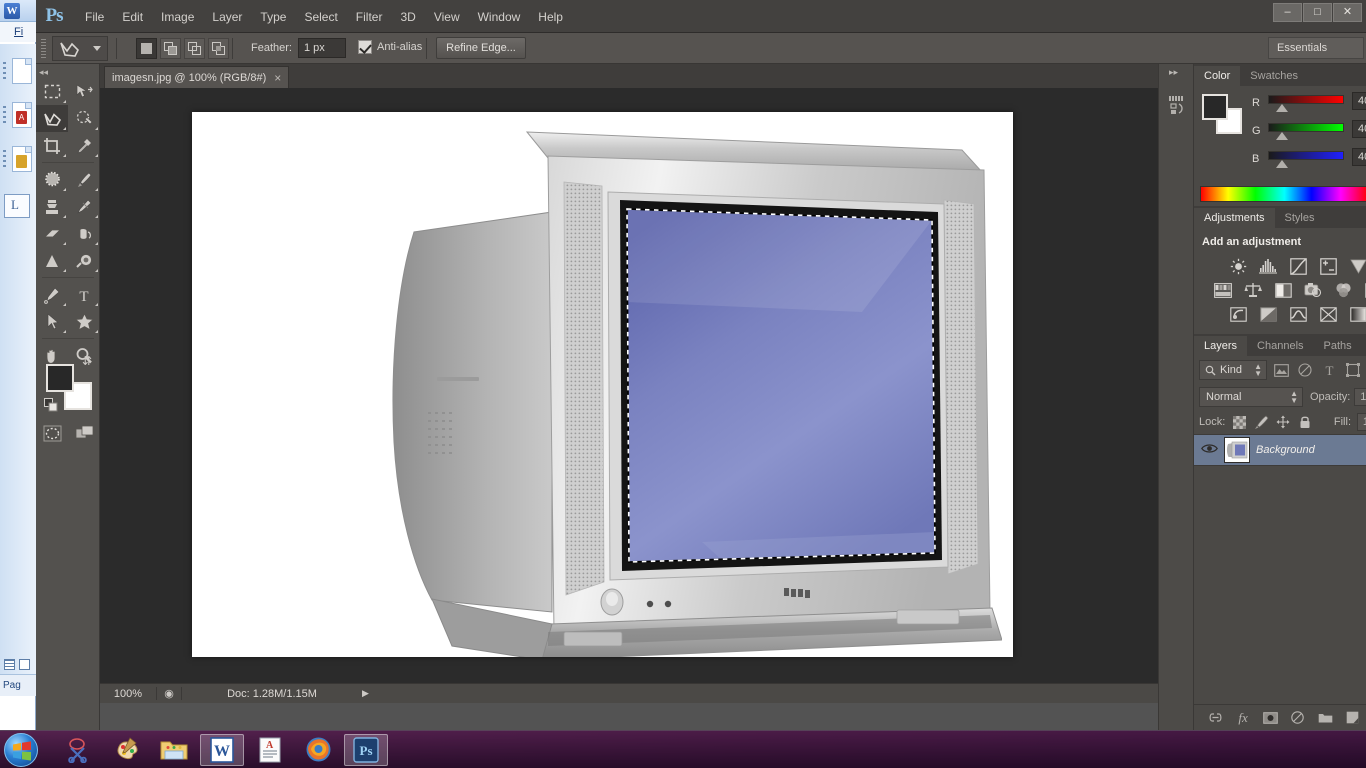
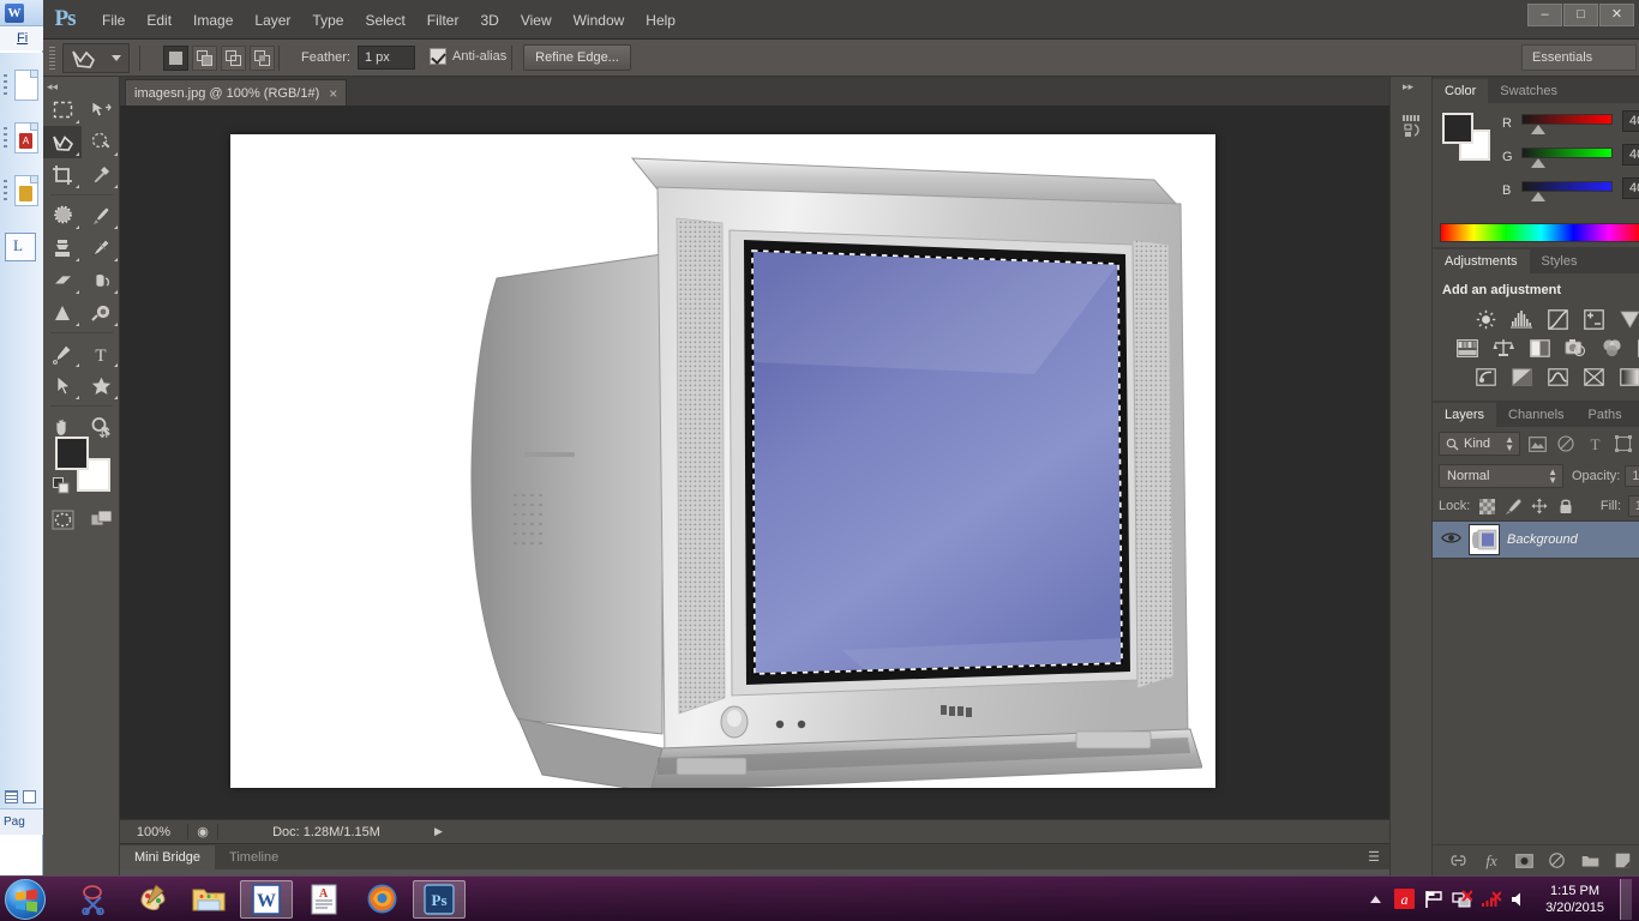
  W
  Fi
  A
  Pag
  Ps
  File
  Edit
  Image
  Layer
  Type
  Select
  Filter
  3D
  View
  Window
  Help
  –
  □
  ✕
  Feather:
  1 px
  Anti-alias
  Refine Edge...
  Essentials
  ◂◂
  T
  ⇵
- imagesn.jpg @ 100% (RGB/8#)
+ imagesn.jpg @ 100% (RGB/1#)
  ×
  100%
  ◉
  Doc: 1.28M/1.15M
  ▶
+ Mini Bridge
+ Timeline
+ ☰
  ▸▸
  Color
  Swatches
  R
  G
  B
  Adjustments
  Styles
  Add an adjustment
  Layers
  Channels
  Paths
  Kind
  ▲
  ▼
  T
  Normal
  ▲
  ▼
  Opacity:
  Lock:
  Fill:
  Background
  fx
  W
  A
  Ps
+ a
+ 1:15 PM
+ 3/20/2015
